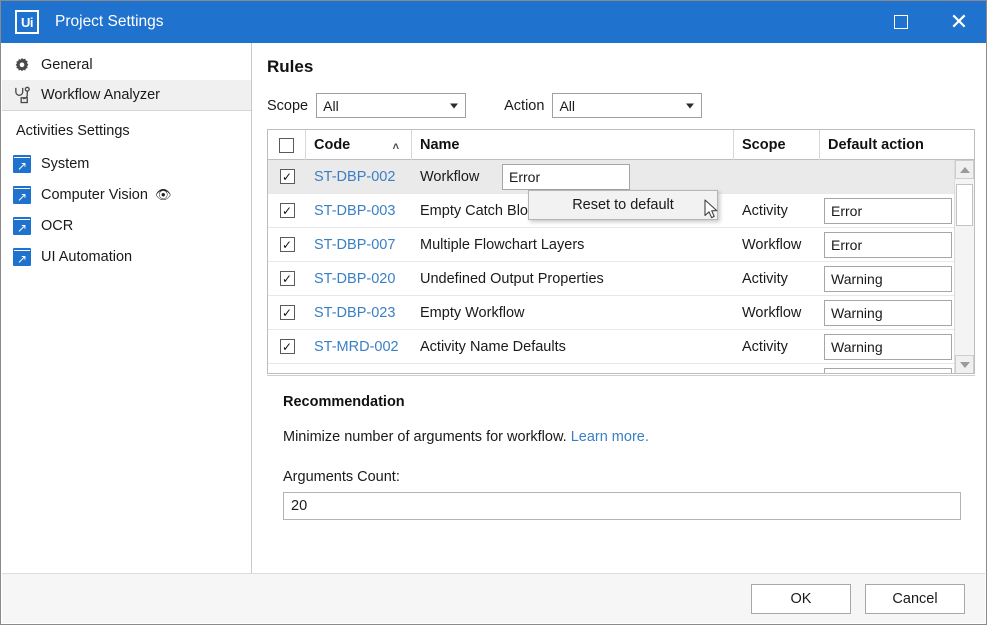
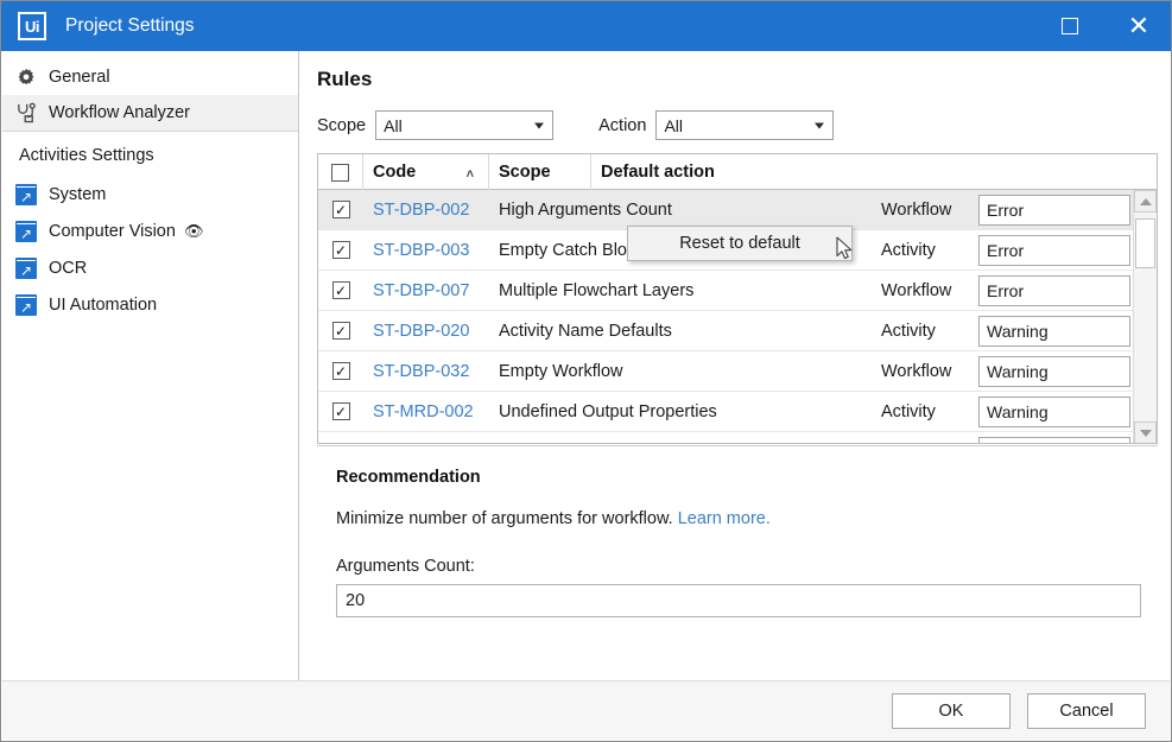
  Ui
  Project Settings
  ✕
  General
  Workflow Analyzer
  Activities Settings
  ↗
  System
  ↗
  Computer Vision
  👁
  ↗
  OCR
  ↗
  UI Automation
  Rules
  Scope
  All
  Action
  All
  Code
  ˄
- Name
  Scope
  Default action
  ✓
  ST-DBP-002
+ High Arguments Count
  Workflow
  Error
  ✓
  ST-DBP-003
  Empty Catch Blo
  Activity
  Error
  ✓
  ST-DBP-007
  Multiple Flowchart Layers
  Workflow
  Error
  ✓
  ST-DBP-020
- Undefined Output Properties
+ Activity Name Defaults
  Activity
  Warning
  ✓
- ST-DBP-023
+ ST-DBP-032
  Empty Workflow
  Workflow
  Warning
  ✓
  ST-MRD-002
- Activity Name Defaults
+ Undefined Output Properties
  Activity
  Warning
  Recommendation
  Minimize number of arguments for workflow. Learn more.
  Arguments Count:
  20
  Reset to default
  OK
  Cancel
